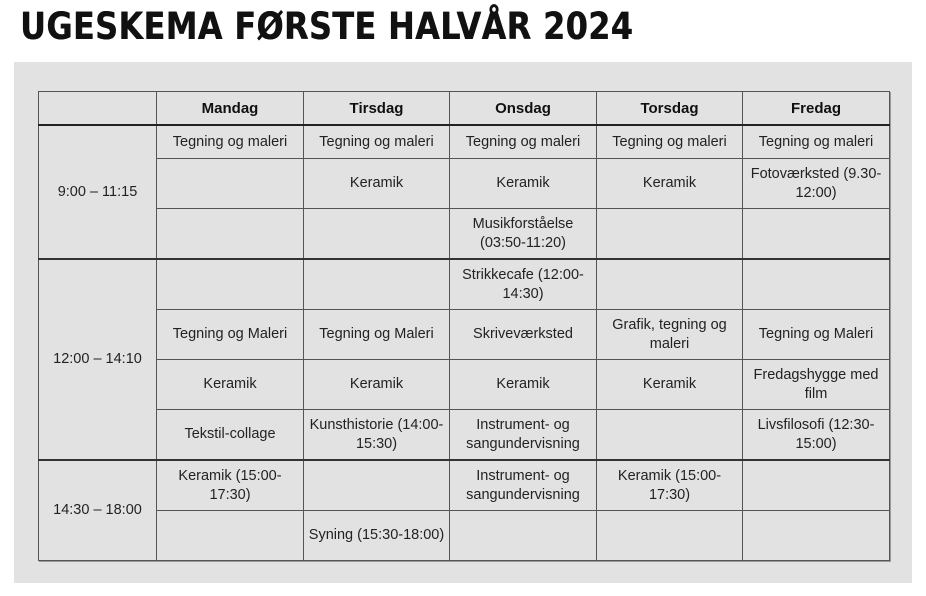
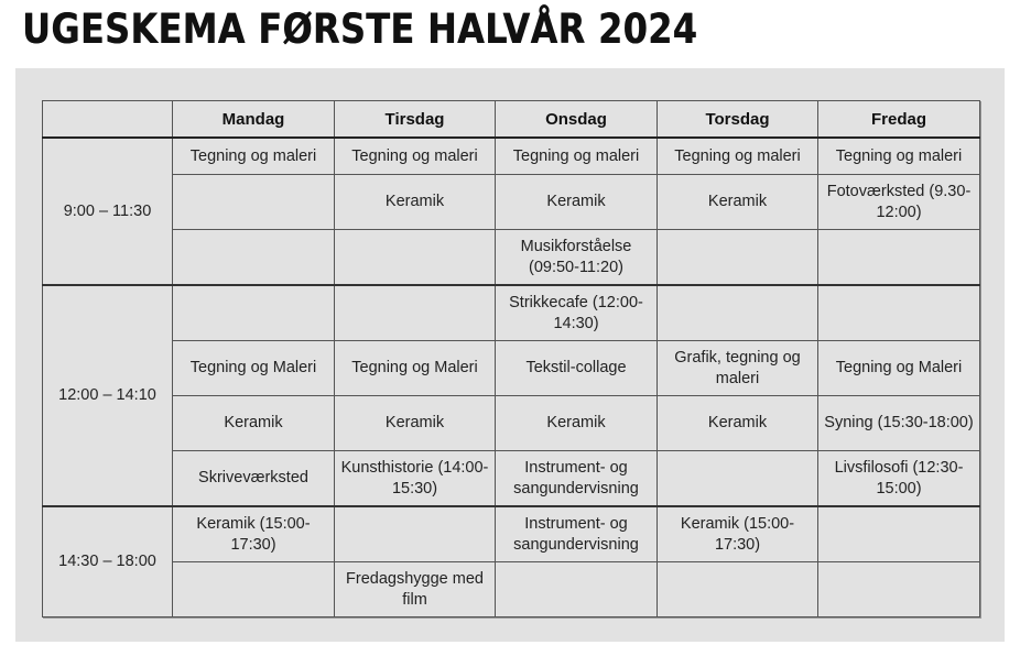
  UGESKEMA FØRSTE HALVÅR 2024
  	Mandag	Tirsdag	Onsdag	Torsdag	Fredag
- 9:00 – 11:15	Tegning og maleri	Tegning og maleri	Tegning og maleri	Tegning og maleri	Tegning og maleri
+ 9:00 – 11:30	Tegning og maleri	Tegning og maleri	Tegning og maleri	Tegning og maleri	Tegning og maleri
  	Keramik	Keramik	Keramik	Fotoværksted (9.30-12:00)
- 		Musikforståelse (03:50-11:20)
+ 		Musikforståelse (09:50-11:20)
  12:00 – 14:10			Strikkecafe (12:00-14:30)
- Tegning og Maleri	Tegning og Maleri	Skriveværksted	Grafik, tegning og maleri	Tegning og Maleri
+ Tegning og Maleri	Tegning og Maleri	Tekstil-collage	Grafik, tegning og maleri	Tegning og Maleri
- Keramik	Keramik	Keramik	Keramik	Fredagshygge med film
+ Keramik	Keramik	Keramik	Keramik	Syning (15:30-18:00)
- Tekstil-collage	Kunsthistorie (14:00-15:30)	Instrument- og sangundervisning		Livsfilosofi (12:30-15:00)
+ Skriveværksted	Kunsthistorie (14:00-15:30)	Instrument- og sangundervisning		Livsfilosofi (12:30-15:00)
  14:30 – 18:00	Keramik (15:00-17:30)		Instrument- og sangundervisning	Keramik (15:00-17:30)
- 	Syning (15:30-18:00)
+ 	Fredagshygge med film
